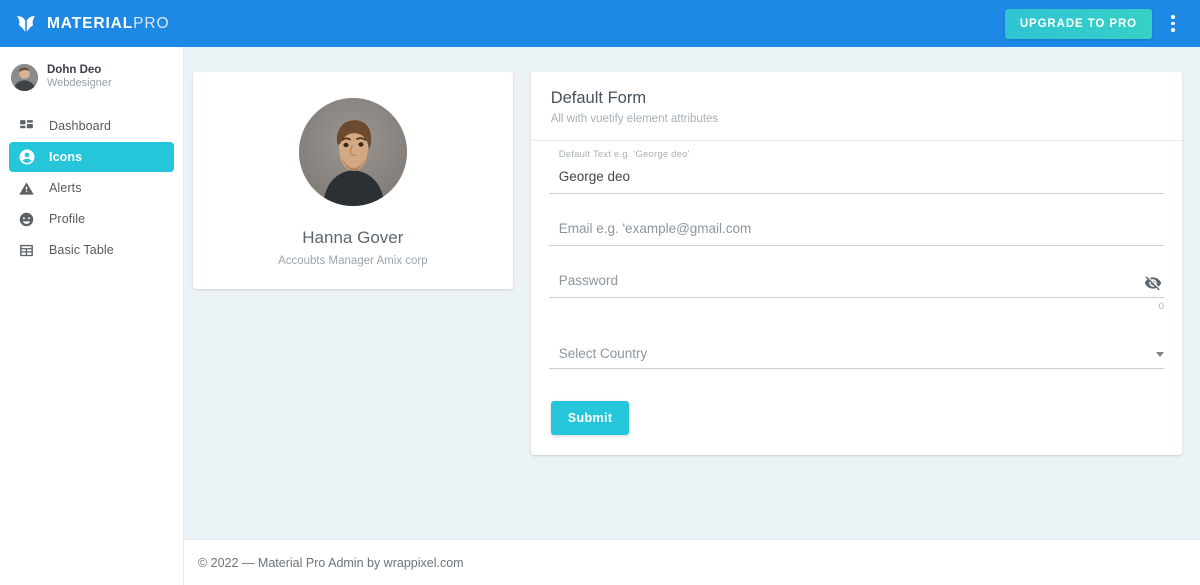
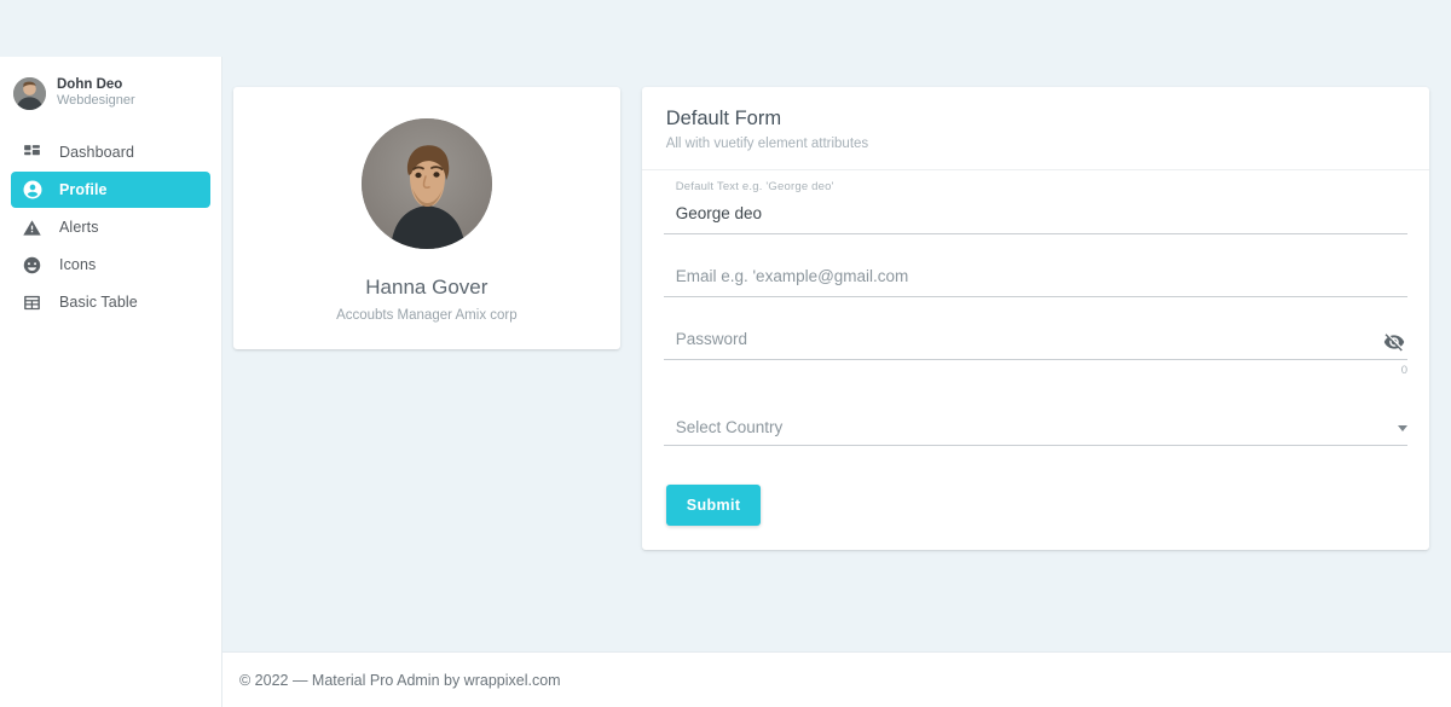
- MATERIALPRO
- UPGRADE TO PRO
  Dohn Deo
  Webdesigner
  Dashboard
- Icons
+ Profile
  Alerts
- Profile
+ Icons
  Basic Table
  Hanna Gover
  Accoubts Manager Amix corp
  Default Form
  All with vuetify element attributes
  Default Text e.g. 'George deo'
  George deo
  Email e.g. 'example@gmail.com
  Password
  0
  Select Country
  Submit
  © 2022 — Material Pro Admin by wrappixel.com
